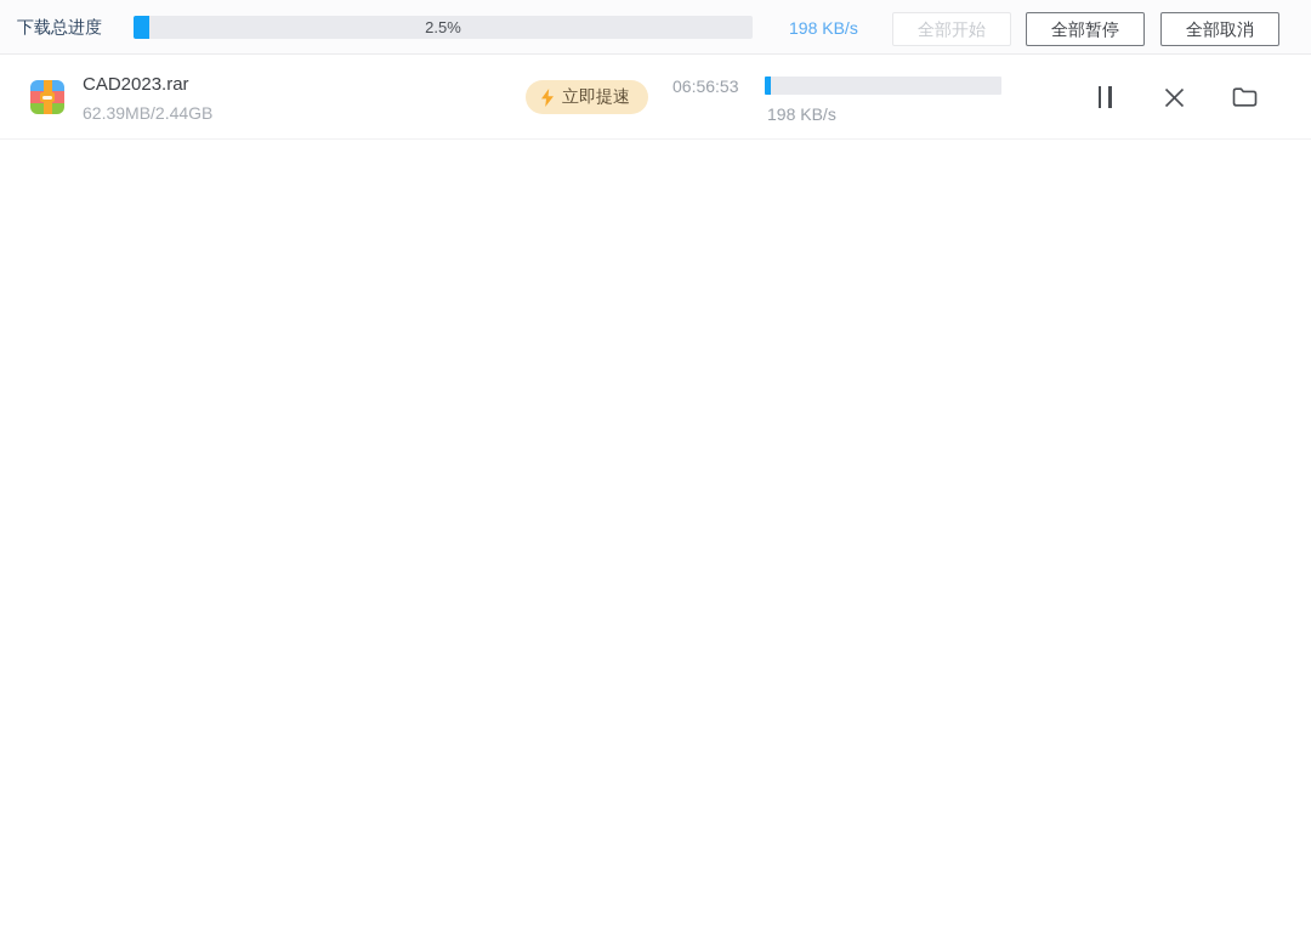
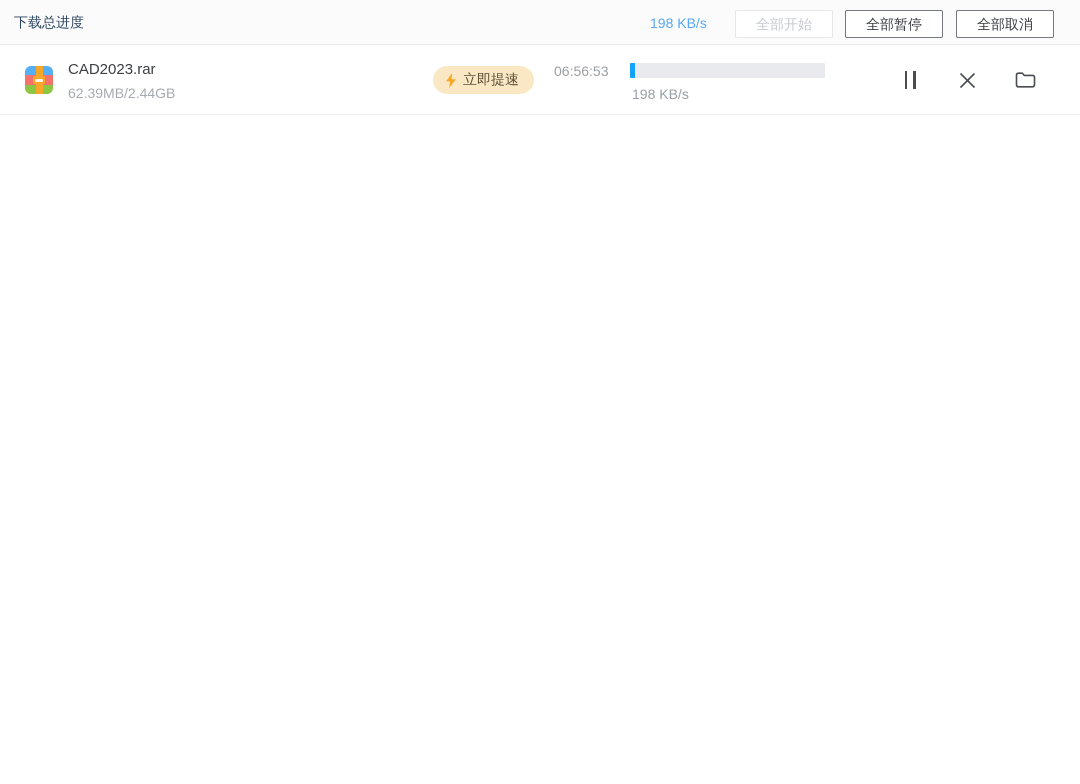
  下载总进度
- 2.5%
  198 KB/s
  全部开始
  全部暂停
  全部取消
  CAD2023.rar
  62.39MB/2.44GB
  立即提速
  06:56:53
  198 KB/s
